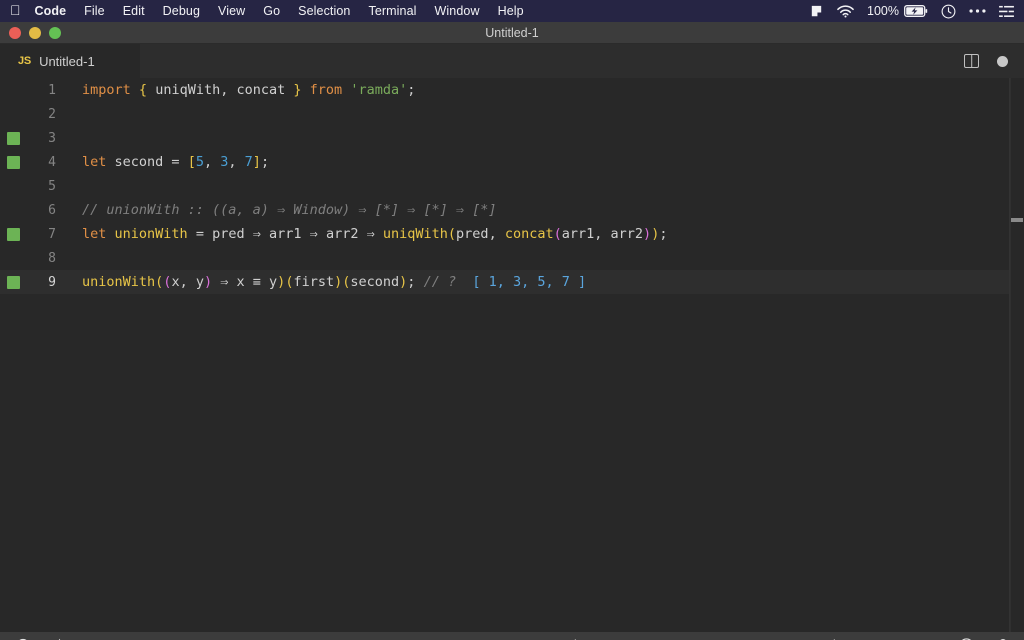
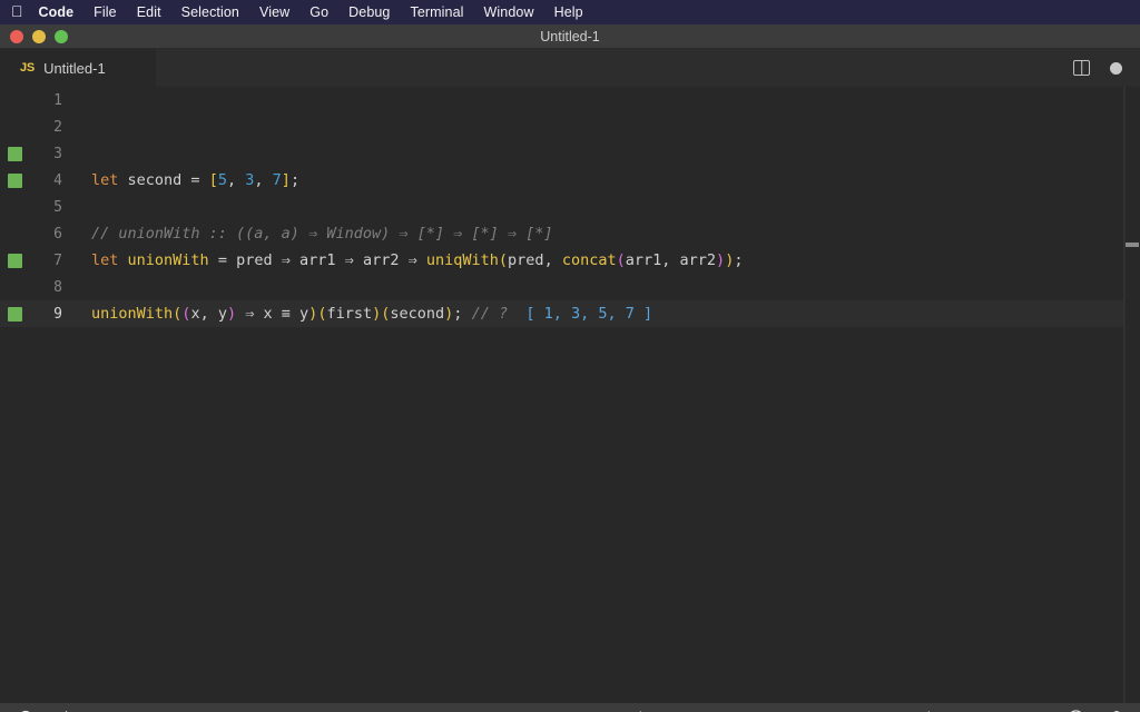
  
  Code
  File
  Edit
- Debug
+ Selection
  View
  Go
- Selection
+ Debug
  Terminal
  Window
  Help
- 100%
  Untitled-1
  JS
  Untitled-1
  1
- import { uniqWith, concat } from 'ramda';
  2
  3
  4
  let second = [5, 3, 7];
  5
  6
  // unionWith :: ((a, a) ⇒ Window) ⇒ [*] ⇒ [*] ⇒ [*]
  7
  let unionWith = pred ⇒ arr1 ⇒ arr2 ⇒ uniqWith(pred, concat(arr1, arr2));
  8
  9
  unionWith((x, y) ⇒ x ≡ y)(first)(second); // ? [ 1, 3, 5, 7 ]
